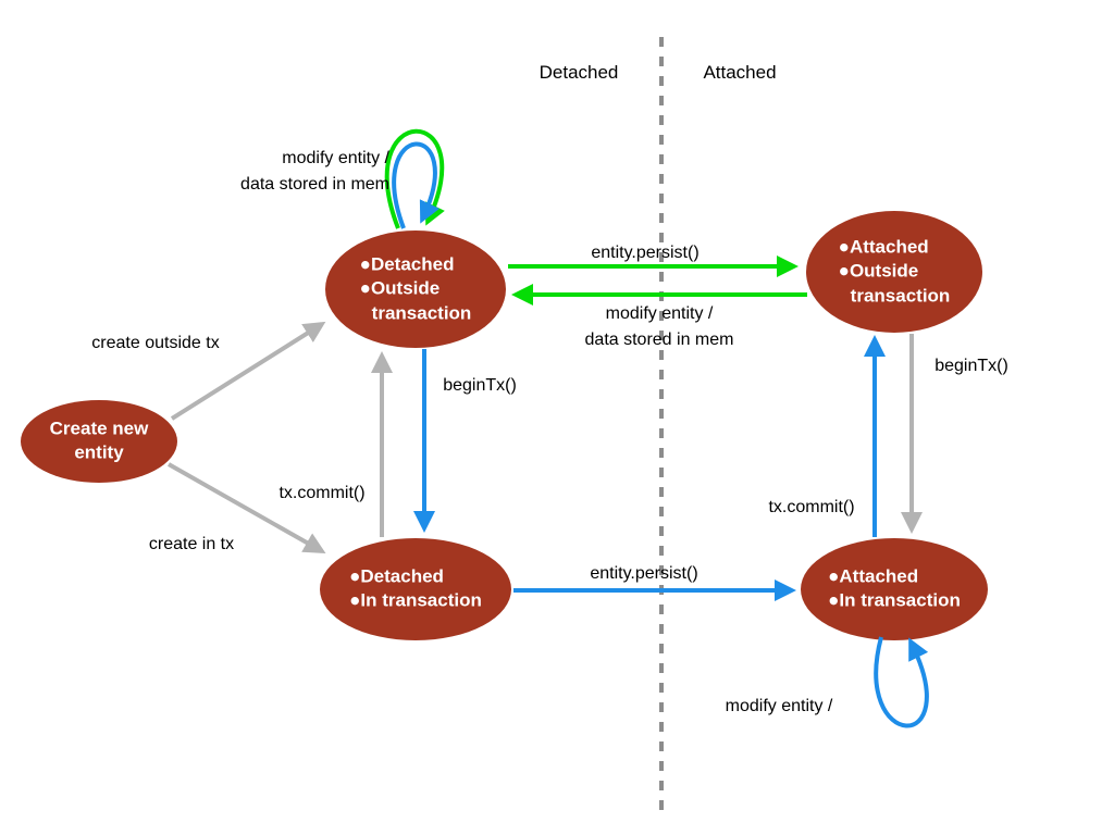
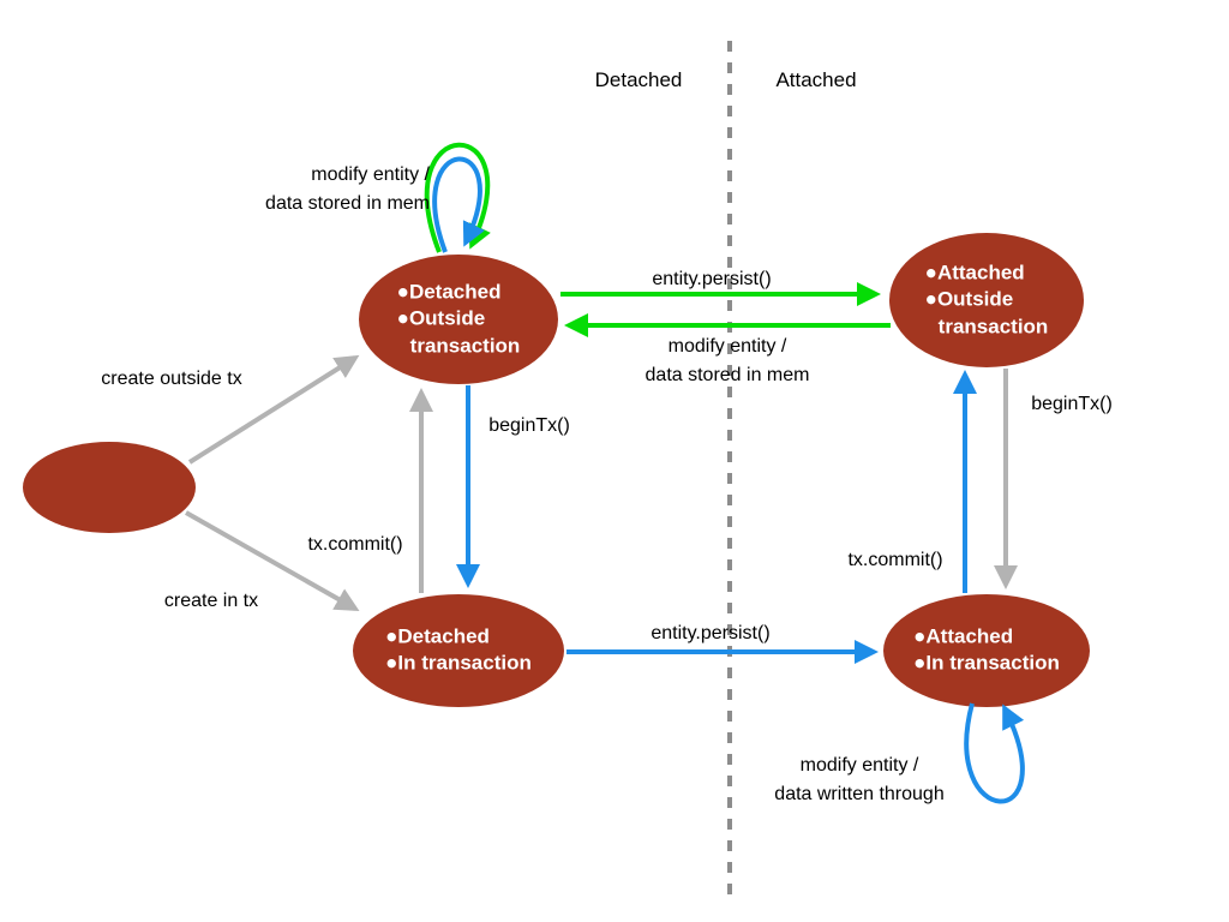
  Detached
  Attached
- Create new
- entity
  ●Detached
  ●Outside
  transaction
  ●Detached
  ●In transaction
  ●Attached
  ●Outside
  transaction
  ●Attached
  ●In transaction
  modify entity /
  data stored in mem
  create outside tx
  create in tx
  tx.commit()
  beginTx()
  entity.persist()
  modify entity /
  data stored in mem
  beginTx()
  tx.commit()
  entity.persist()
  modify entity /
+ data written through
